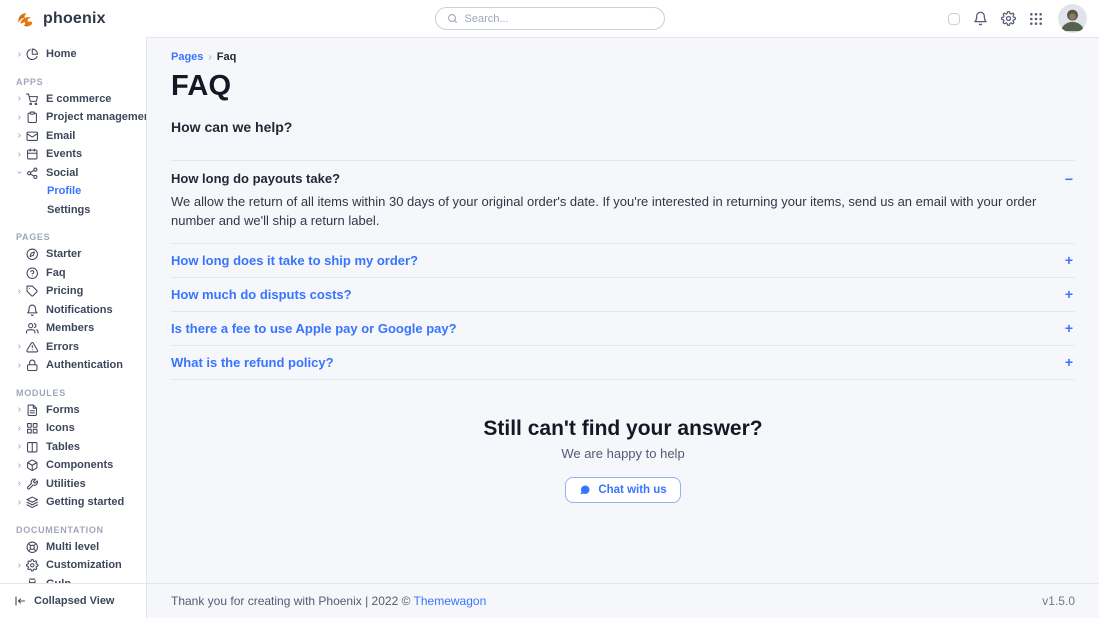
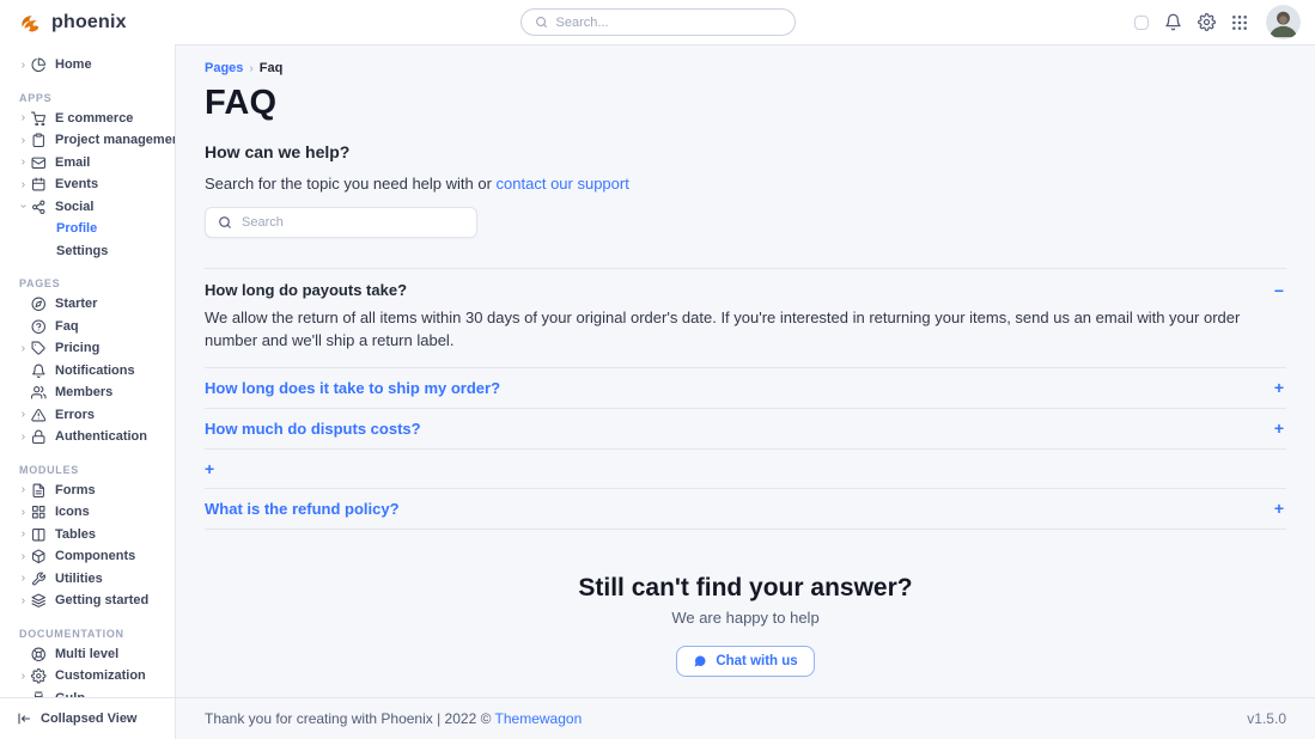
  phoenix
  Search...
  Home
  APPS
  E commerce
  Project manageme
  Email
  Events
  Social
  Profile
  Settings
  PAGES
  Starter
  Faq
  Pricing
  Notifications
  Members
  Errors
  Authentication
  MODULES
  Forms
  Icons
  Tables
  Components
  Utilities
  Getting started
  DOCUMENTATION
  Multi level
  Customization
  Collapsed View
  Pages
  ›
  Faq
  FAQ
  How can we help?
+ Search for the topic you need help with or contact our support
+ Search
  How long do payouts take?
  −
  We allow the return of all items within 30 days of your original order's date. If you're interested in returning your items, send us an email with your order number and we'll ship a return label.
  How long does it take to ship my order?
  +
  How much do disputs costs?
  +
- Is there a fee to use Apple pay or Google pay?
  +
  What is the refund policy?
  +
  Still can't find your answer?
  We are happy to help
  Chat with us
  Thank you for creating with Phoenix | 2022 © Themewagon
  v1.5.0
